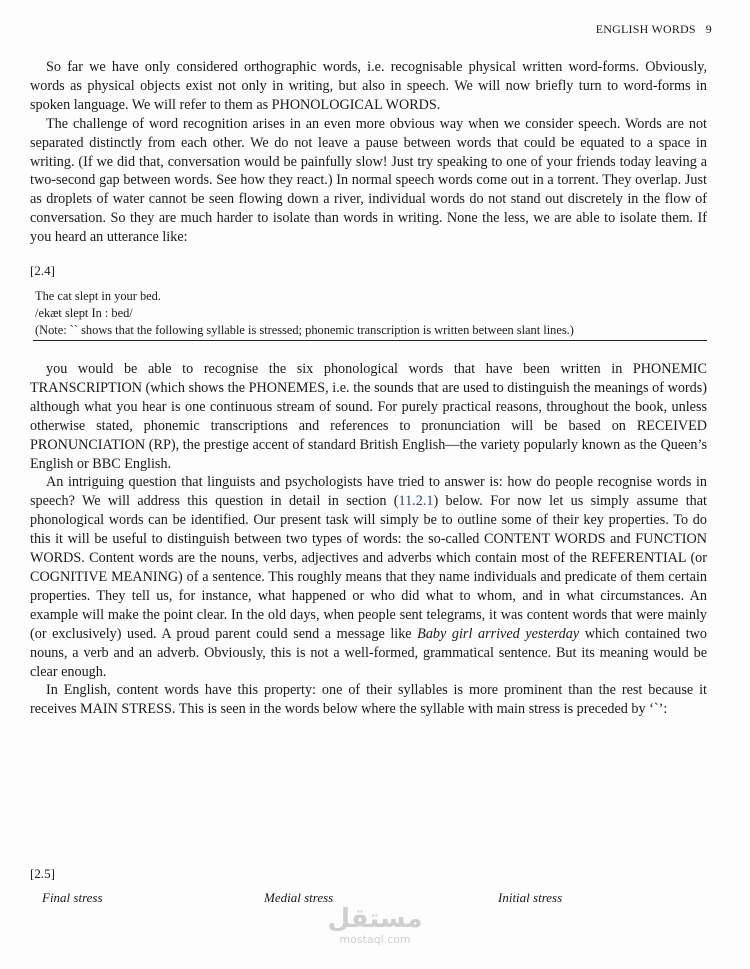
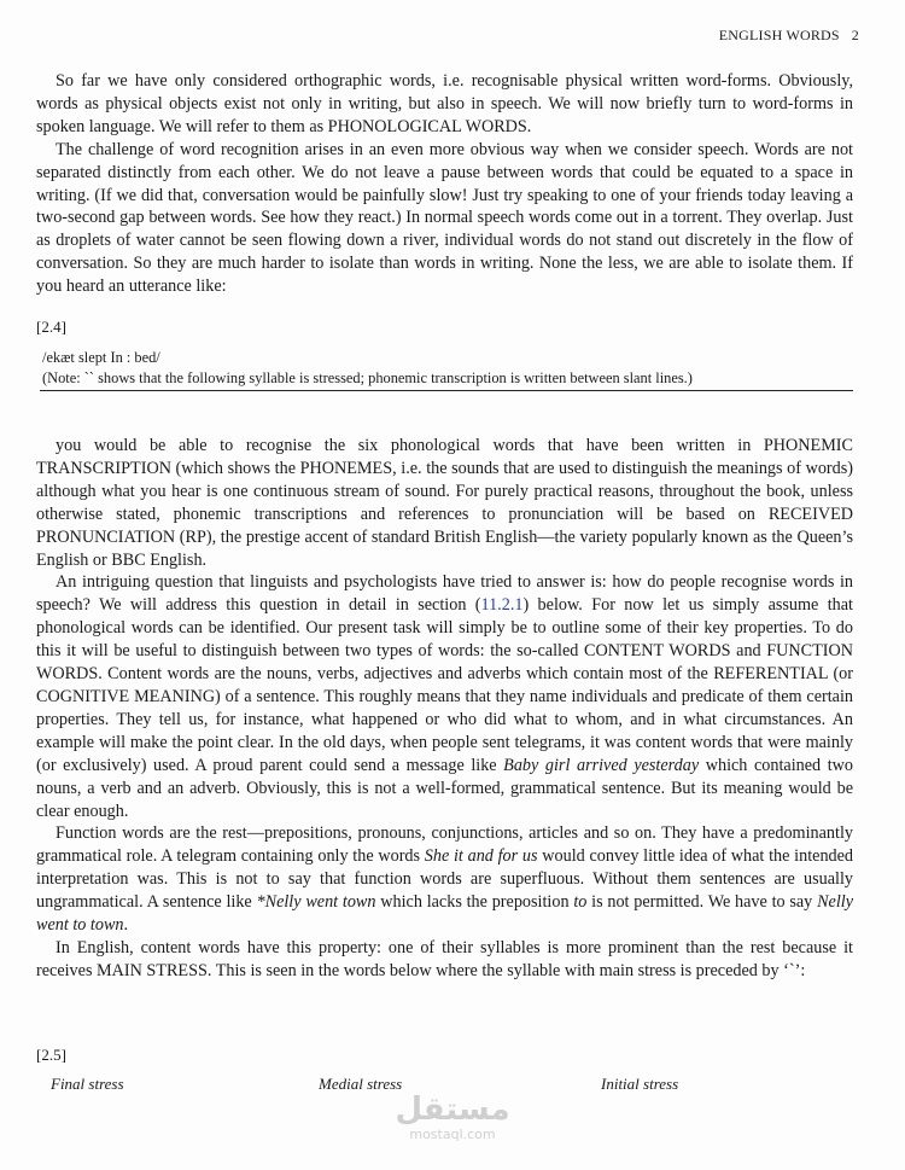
- ENGLISH WORDS 9
+ ENGLISH WORDS 2
  So far we have only considered orthographic words, i.e. recognisable physical written word-forms. Obviously, words as physical objects exist not only in writing, but also in speech. We will now briefly turn to word-forms in spoken language. We will refer to them as PHONOLOGICAL WORDS.
  The challenge of word recognition arises in an even more obvious way when we consider speech. Words are not separated distinctly from each other. We do not leave a pause between words that could be equated to a space in writing. (If we did that, conversation would be painfully slow! Just try speaking to one of your friends today leaving a two-second gap between words. See how they react.) In normal speech words come out in a torrent. They overlap. Just as droplets of water cannot be seen flowing down a river, individual words do not stand out discretely in the flow of conversation. So they are much harder to isolate than words in writing. None the less, we are able to isolate them. If you heard an utterance like:
  [2.4]
- The cat slept in your bed.
  /ekæt slept In : bed/
  (Note: `` shows that the following syllable is stressed; phonemic transcription is written between slant lines.)
  you would be able to recognise the six phonological words that have been written in PHONEMIC TRANSCRIPTION (which shows the PHONEMES, i.e. the sounds that are used to distinguish the meanings of words) although what you hear is one continuous stream of sound. For purely practical reasons, throughout the book, unless otherwise stated, phonemic transcriptions and references to pronunciation will be based on RECEIVED PRONUNCIATION (RP), the prestige accent of standard British English—the variety popularly known as the Queen’s English or BBC English.
  An intriguing question that linguists and psychologists have tried to answer is: how do people recognise words in speech? We will address this question in detail in section (11.2.1) below. For now let us simply assume that phonological words can be identified. Our present task will simply be to outline some of their key properties. To do this it will be useful to distinguish between two types of words: the so-called CONTENT WORDS and FUNCTION WORDS. Content words are the nouns, verbs, adjectives and adverbs which contain most of the REFERENTIAL (or COGNITIVE MEANING) of a sentence. This roughly means that they name individuals and predicate of them certain properties. They tell us, for instance, what happened or who did what to whom, and in what circumstances. An example will make the point clear. In the old days, when people sent telegrams, it was content words that were mainly (or exclusively) used. A proud parent could send a message like Baby girl arrived yesterday which contained two nouns, a verb and an adverb. Obviously, this is not a well-formed, grammatical sentence. But its meaning would be clear enough.
+ Function words are the rest—prepositions, pronouns, conjunctions, articles and so on. They have a predominantly grammatical role. A telegram containing only the words She it and for us would convey little idea of what the intended interpretation was. This is not to say that function words are superfluous. Without them sentences are usually ungrammatical. A sentence like *Nelly went town which lacks the preposition to is not permitted. We have to say Nelly went to town.
  In English, content words have this property: one of their syllables is more prominent than the rest because it receives MAIN STRESS. This is seen in the words below where the syllable with main stress is preceded by ‘`’:
  [2.5]
  Final stress
  Medial stress
  Initial stress
  مستقل
  mostaql.com
